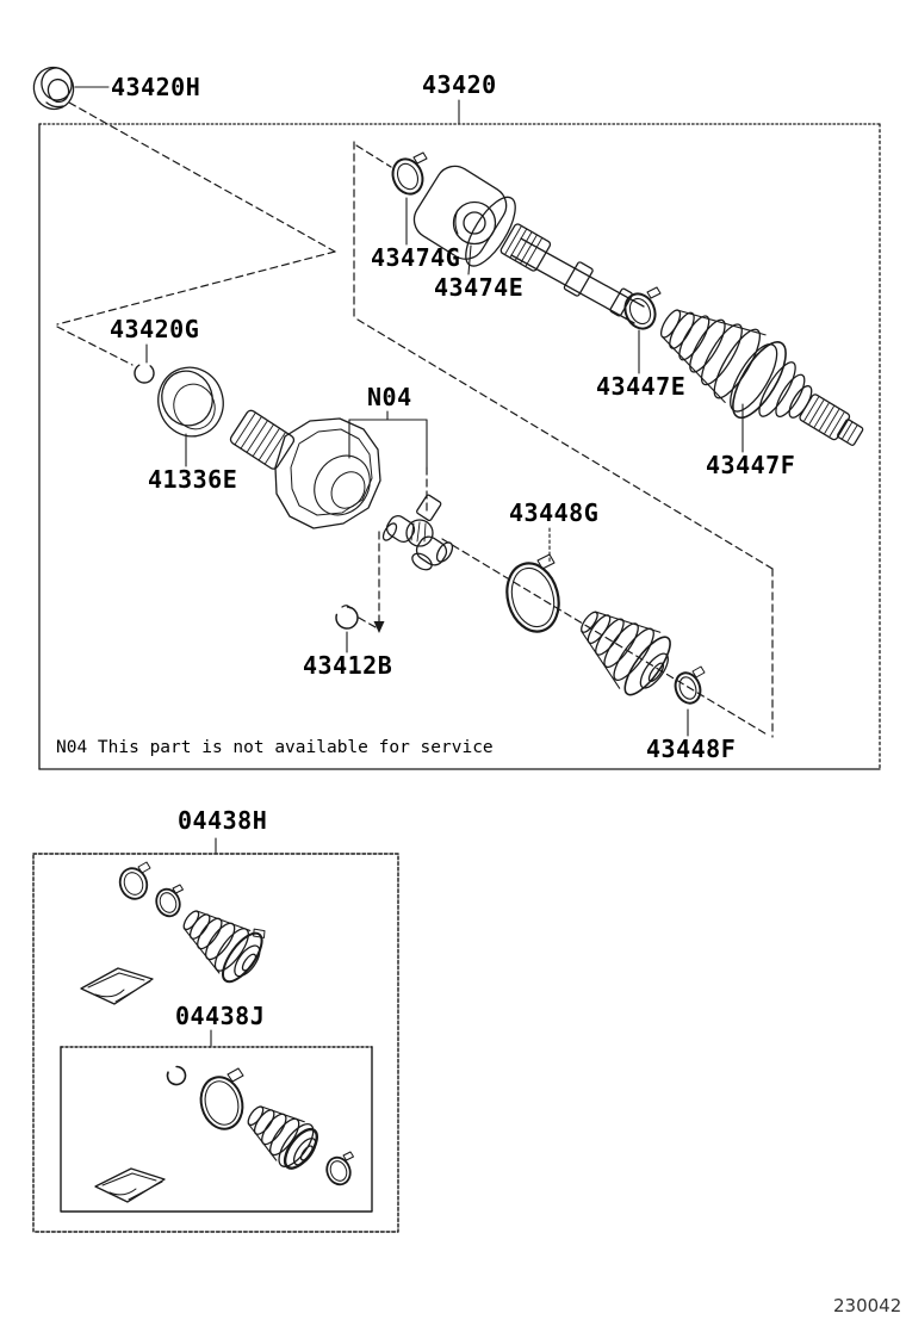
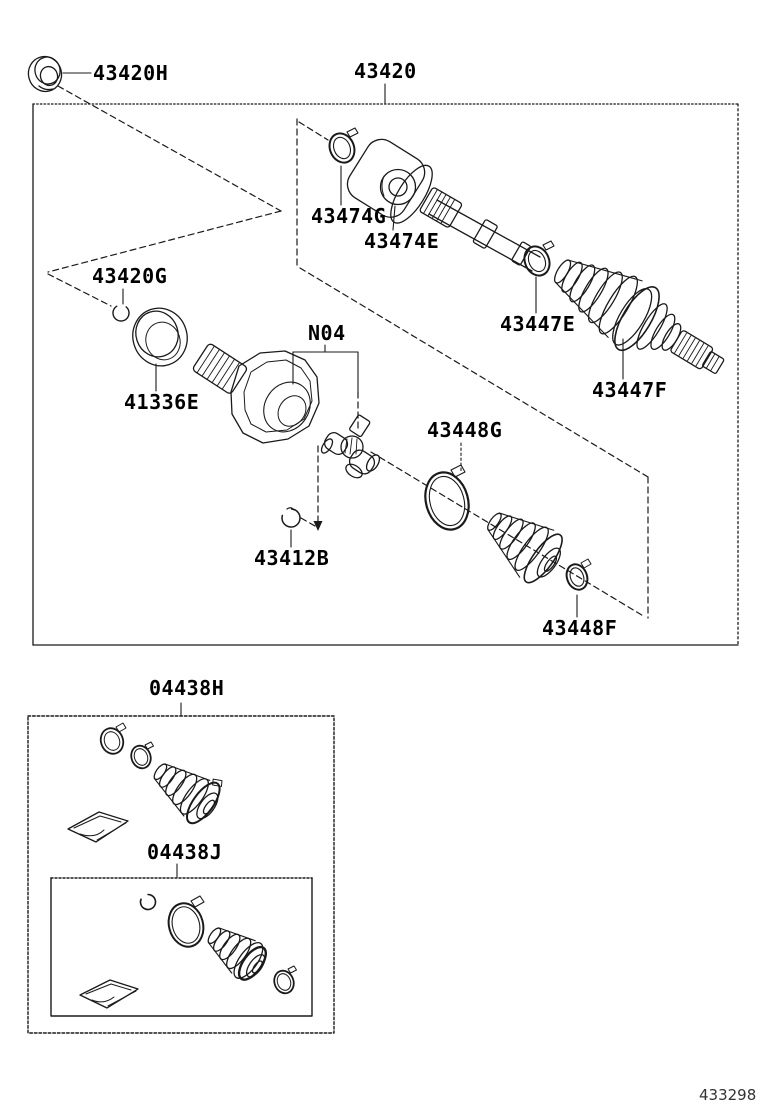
  43420H
  43420
  43474G
  43474E
  43447E
  43447F
  43420G
  41336E
  N04
  43448G
  43412B
  43448F
  04438H
  04438J
- N04 This part is not available for service
- 230042
+ 433298
